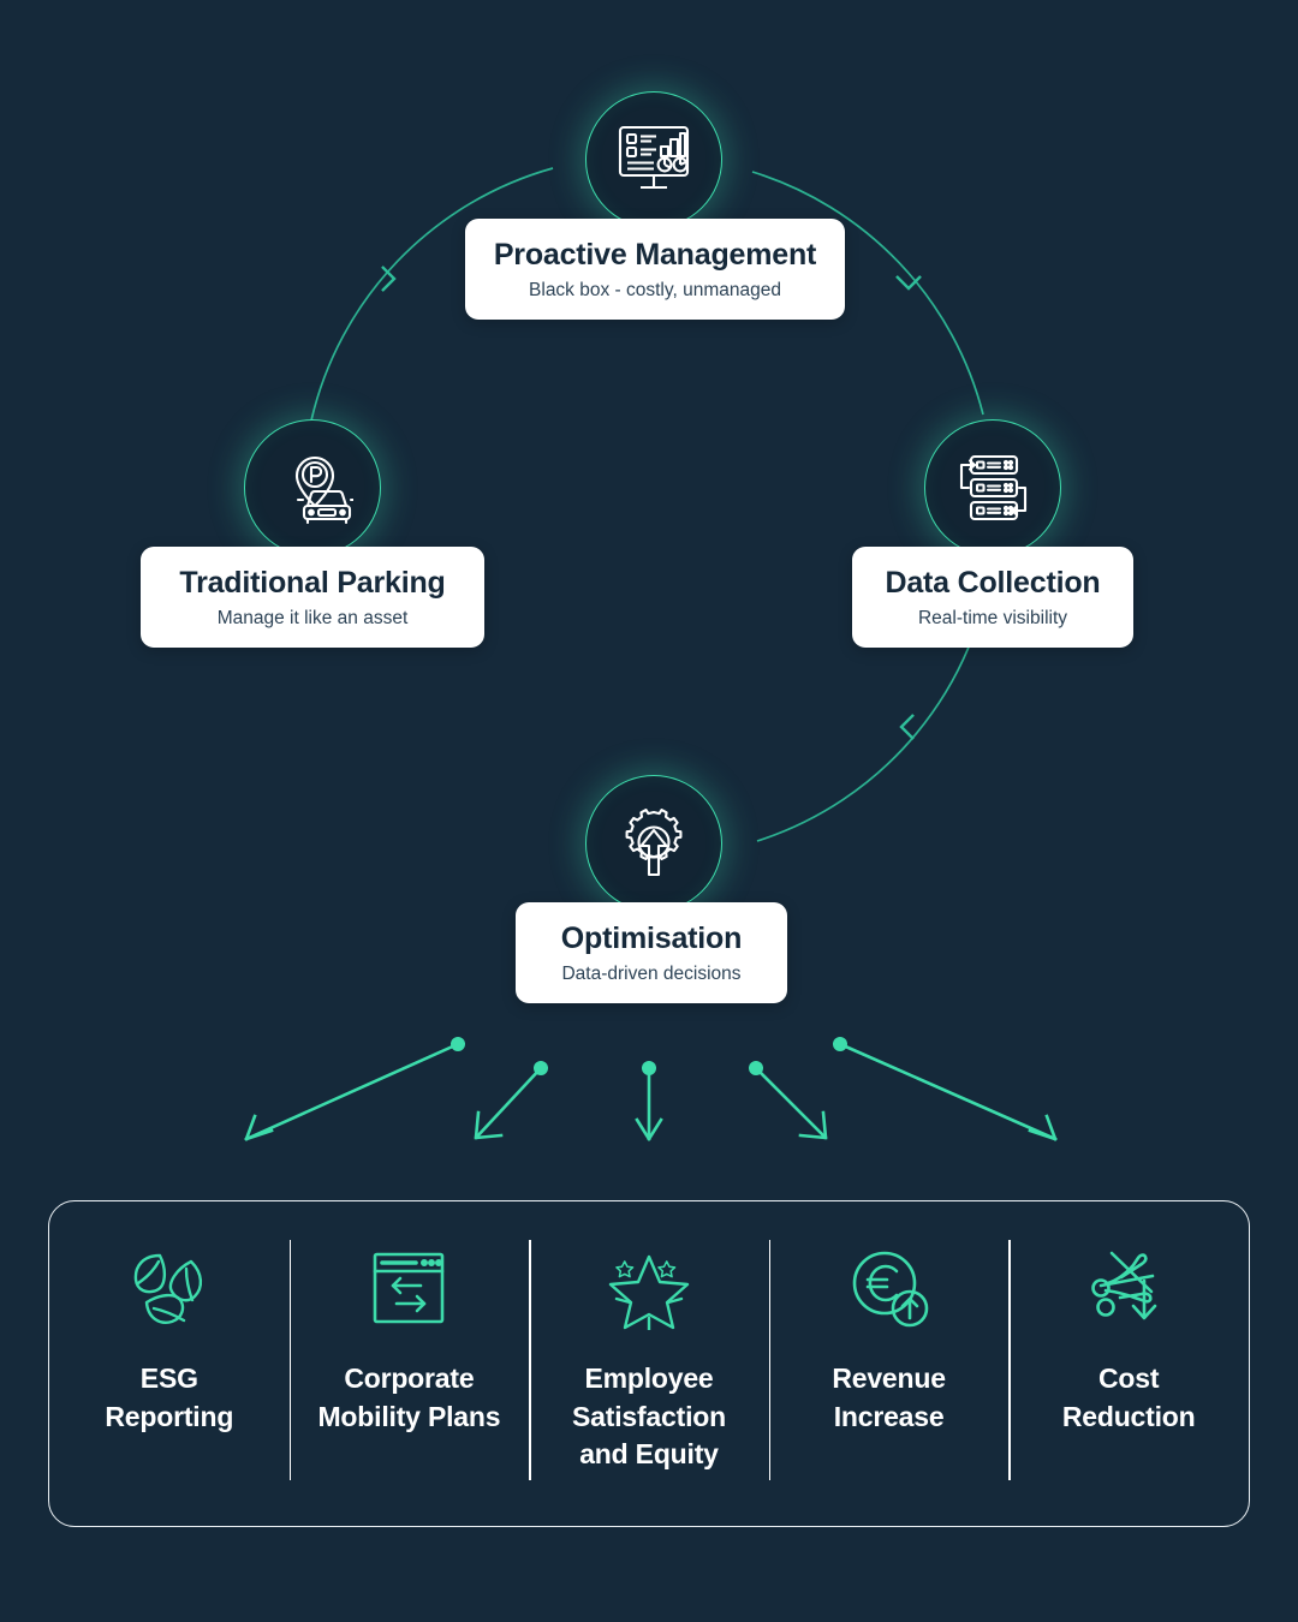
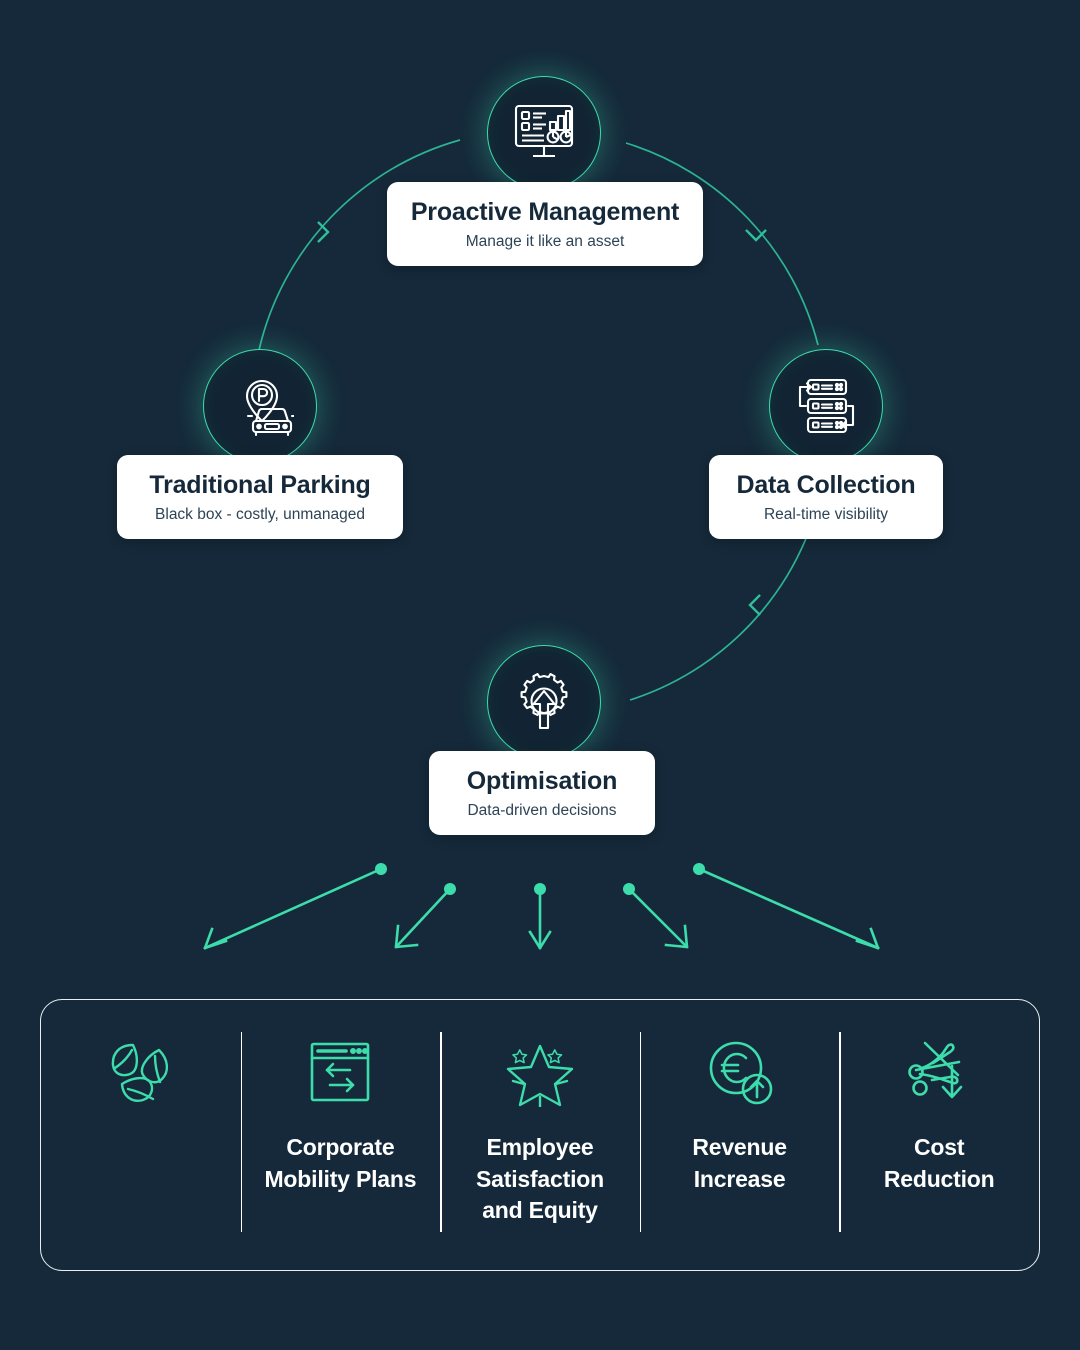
  Proactive Management
- Black box - costly, unmanaged
+ Manage it like an asset
  Data Collection
  Real-time visibility
  Traditional Parking
- Manage it like an asset
+ Black box - costly, unmanaged
  Optimisation
  Data-driven decisions
- ESG
- Reporting
  Corporate
  Mobility Plans
  Employee
  Satisfaction
  and Equity
  Revenue
  Increase
  Cost
  Reduction
